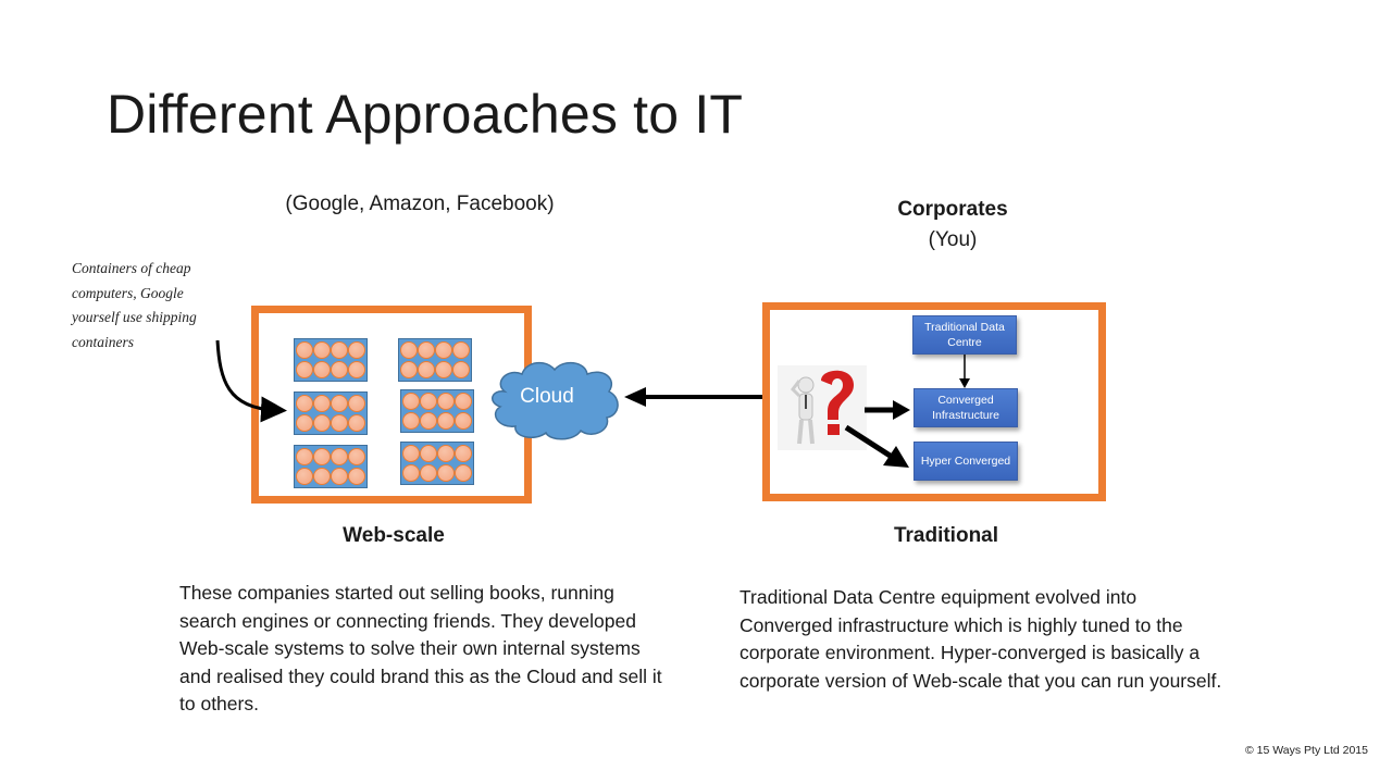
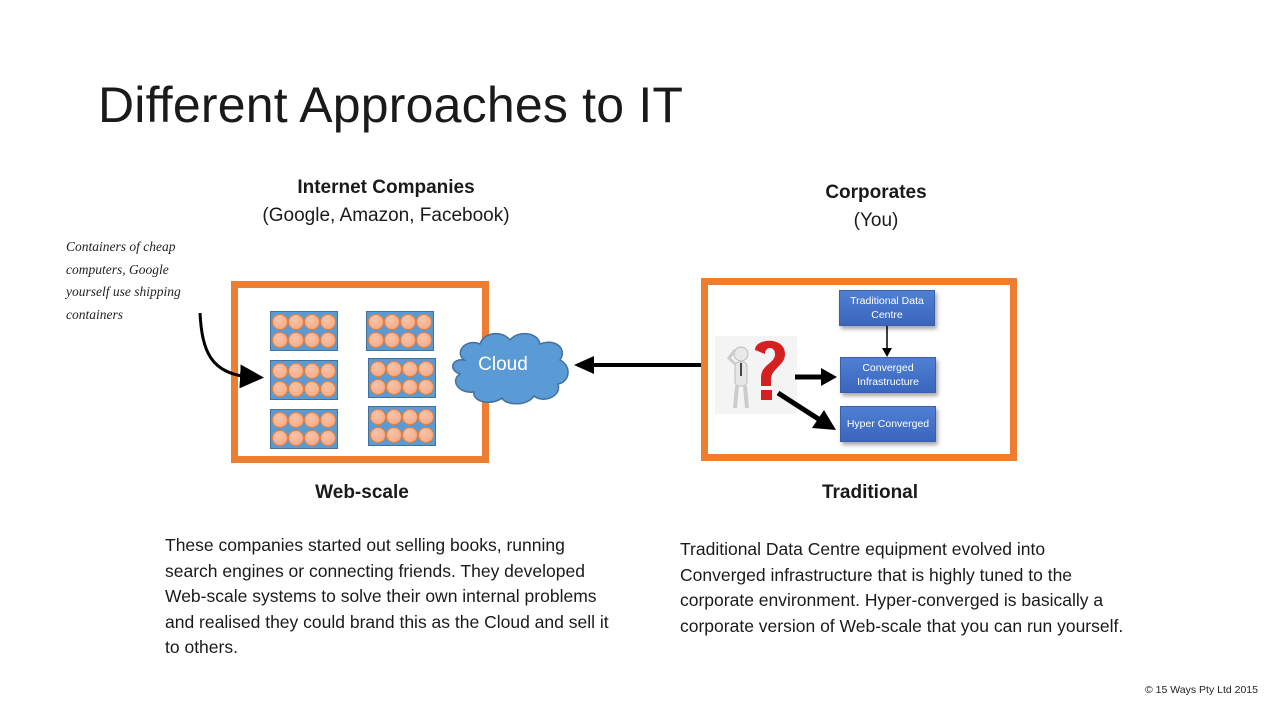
  Different Approaches to IT
+ Internet Companies
  (Google, Amazon, Facebook)
  Corporates
  (You)
  Containers of cheap computers, Google yourself use shipping containers
  Cloud
  Traditional Data Centre
  Converged Infrastructure
  Hyper Converged
  Web-scale
  Traditional
- These companies started out selling books, running search engines or connecting friends. They developed Web-scale systems to solve their own internal systems and realised they could brand this as the Cloud and sell it to others.
+ These companies started out selling books, running search engines or connecting friends. They developed Web-scale systems to solve their own internal problems and realised they could brand this as the Cloud and sell it to others.
- Traditional Data Centre equipment evolved into Converged infrastructure which is highly tuned to the corporate environment. Hyper-converged is basically a corporate version of Web-scale that you can run yourself.
+ Traditional Data Centre equipment evolved into Converged infrastructure that is highly tuned to the corporate environment. Hyper-converged is basically a corporate version of Web-scale that you can run yourself.
  © 15 Ways Pty Ltd 2015
